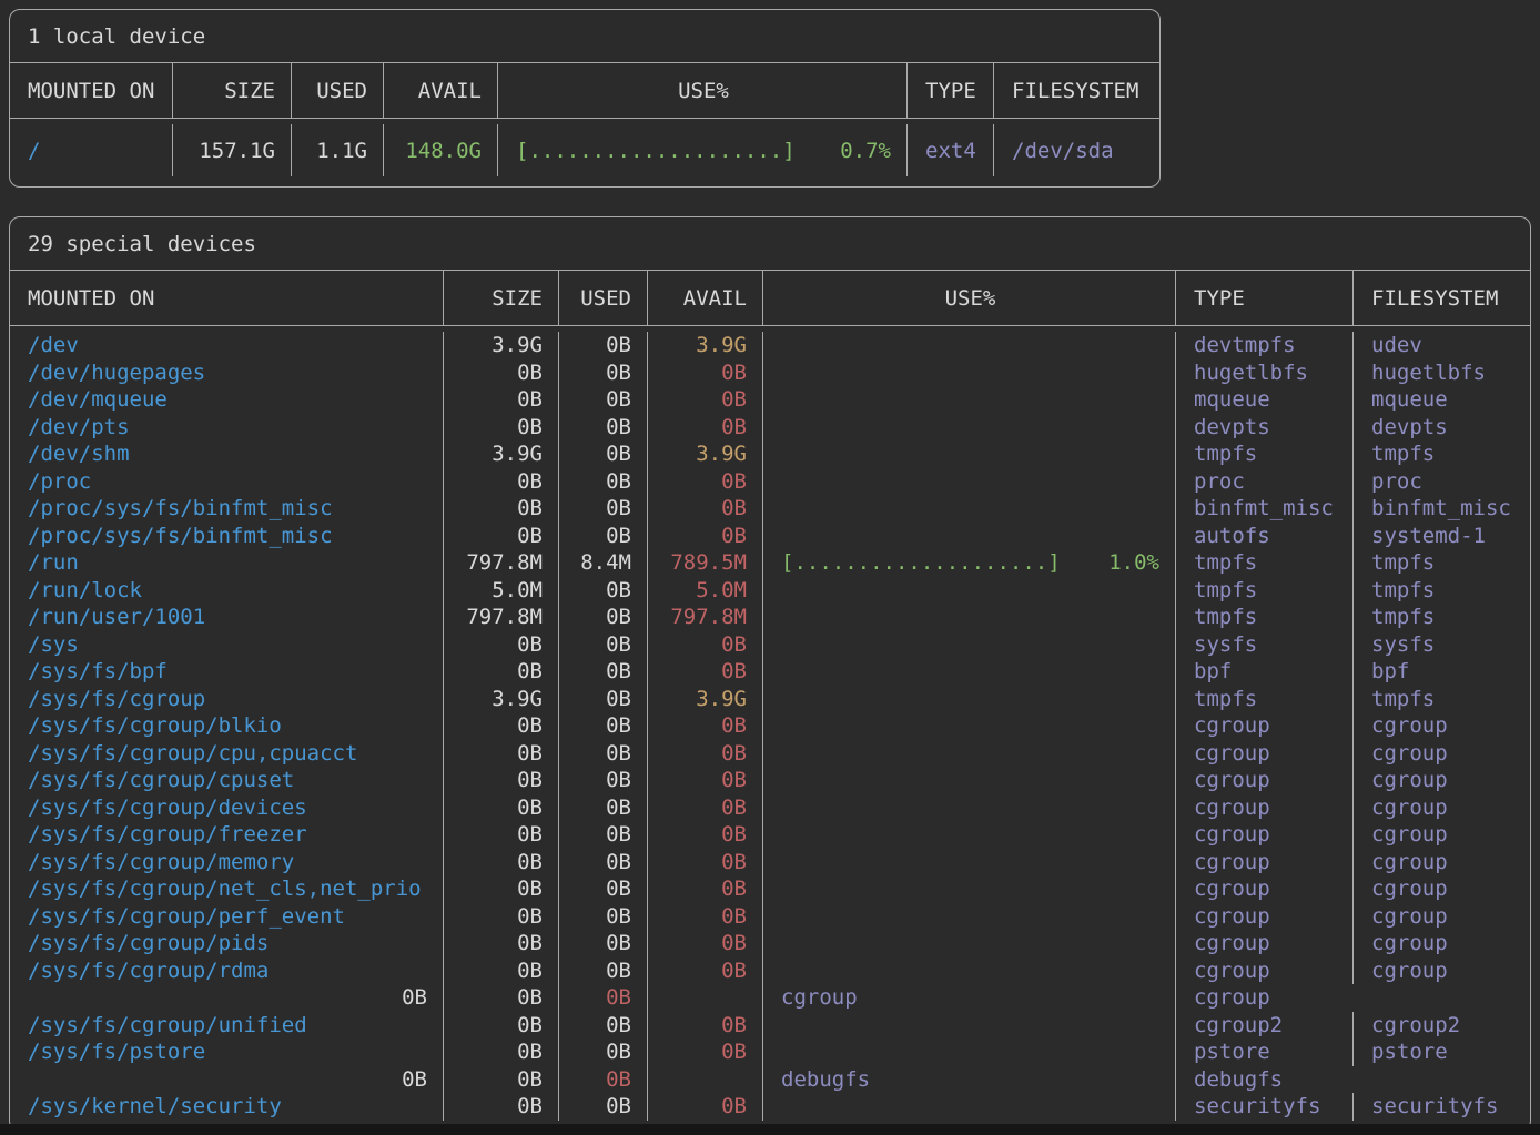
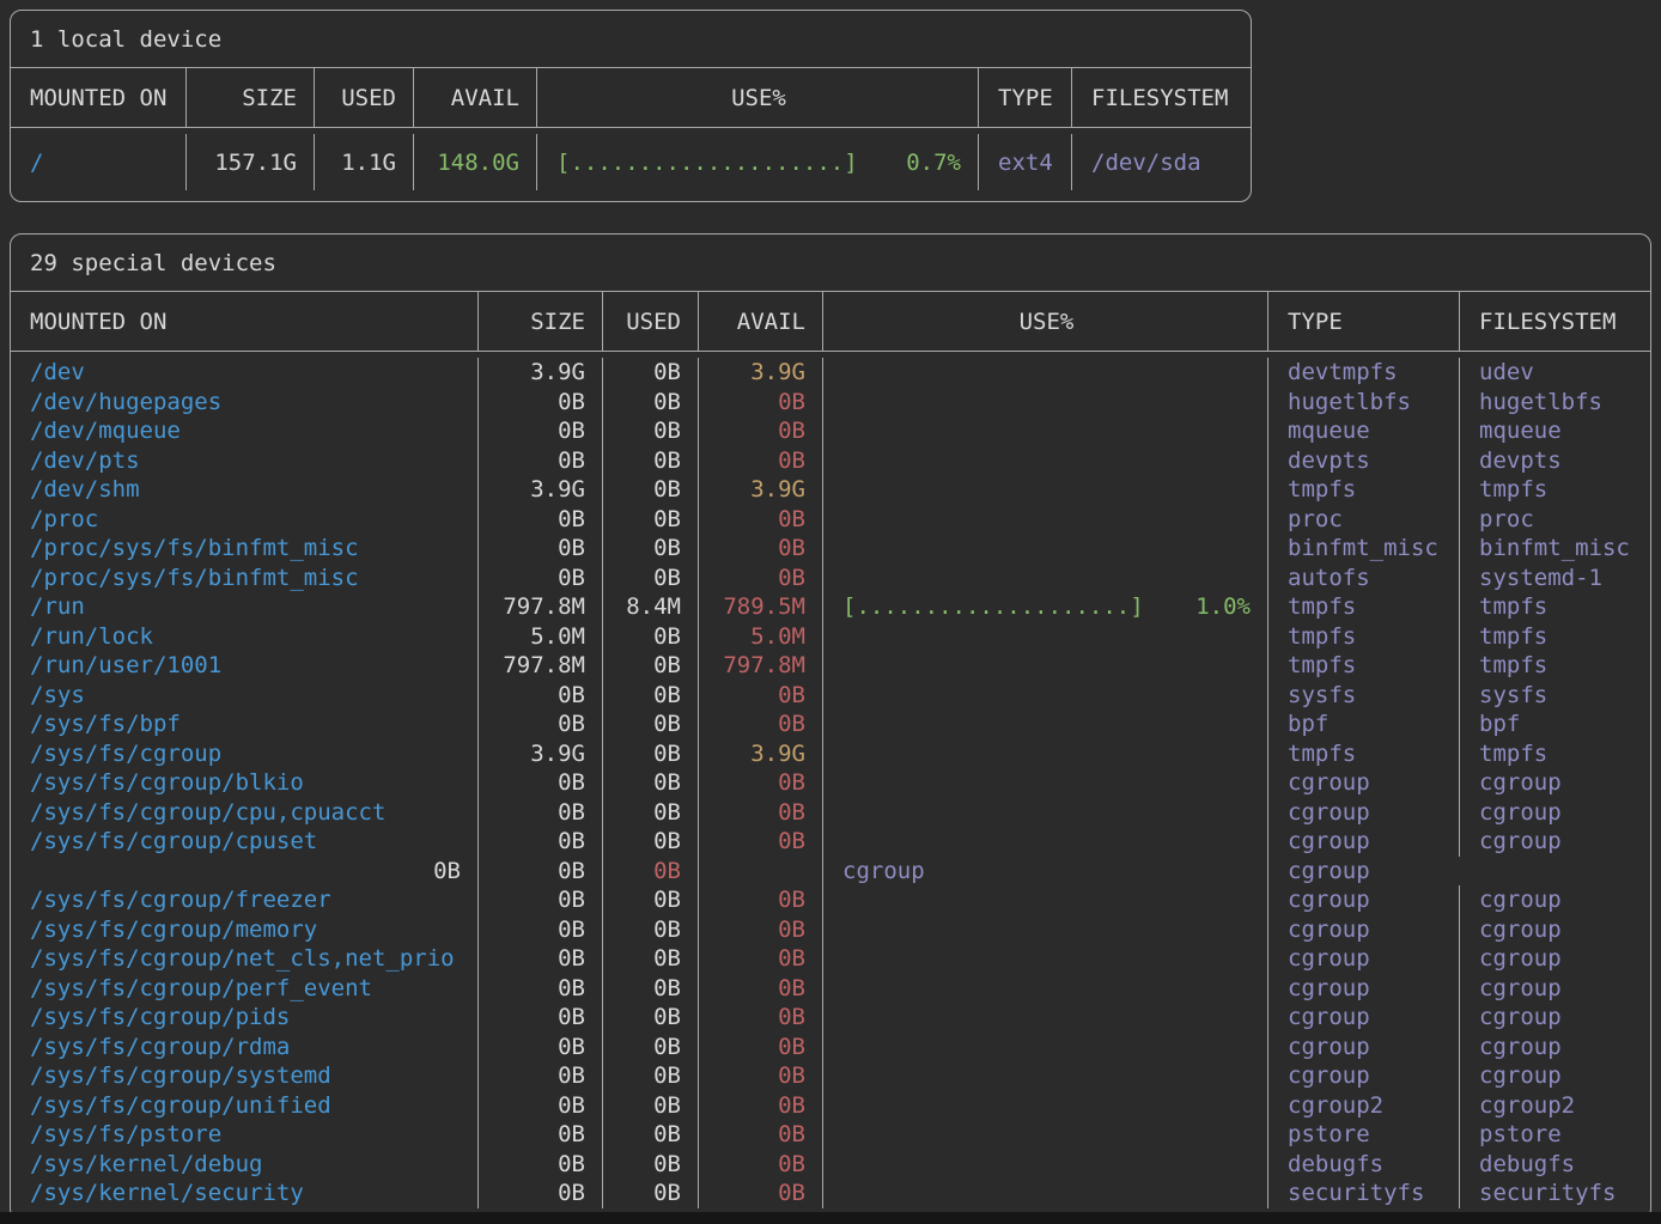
  1 local device
  MOUNTED ON
  SIZE
  USED
  AVAIL
  USE%
  TYPE
  FILESYSTEM
  /
  157.1G
  1.1G
  148.0G
  [....................]
  0.7%
  ext4
  /dev/sda
  29 special devices
  MOUNTED ON
  SIZE
  USED
  AVAIL
  USE%
  TYPE
  FILESYSTEM
  /dev
  3.9G
  0B
  3.9G
  devtmpfs
  udev
  /dev/hugepages
  0B
  0B
  0B
  hugetlbfs
  hugetlbfs
  /dev/mqueue
  0B
  0B
  0B
  mqueue
  mqueue
  /dev/pts
  0B
  0B
  0B
  devpts
  devpts
  /dev/shm
  3.9G
  0B
  3.9G
  tmpfs
  tmpfs
  /proc
  0B
  0B
  0B
  proc
  proc
  /proc/sys/fs/binfmt_misc
  0B
  0B
  0B
  binfmt_misc
  binfmt_misc
  /proc/sys/fs/binfmt_misc
  0B
  0B
  0B
  autofs
  systemd-1
  /run
  797.8M
  8.4M
  789.5M
  [....................]
  1.0%
  tmpfs
  tmpfs
  /run/lock
  5.0M
  0B
  5.0M
  tmpfs
  tmpfs
  /run/user/1001
  797.8M
  0B
  797.8M
  tmpfs
  tmpfs
  /sys
  0B
  0B
  0B
  sysfs
  sysfs
  /sys/fs/bpf
  0B
  0B
  0B
  bpf
  bpf
  /sys/fs/cgroup
  3.9G
  0B
  3.9G
  tmpfs
  tmpfs
  /sys/fs/cgroup/blkio
  0B
  0B
  0B
  cgroup
  cgroup
  /sys/fs/cgroup/cpu,cpuacct
  0B
  0B
  0B
  cgroup
  cgroup
  /sys/fs/cgroup/cpuset
  0B
  0B
  0B
  cgroup
  cgroup
- /sys/fs/cgroup/devices
  0B
  0B
  0B
  cgroup
  cgroup
  /sys/fs/cgroup/freezer
  0B
  0B
  0B
  cgroup
  cgroup
  /sys/fs/cgroup/memory
  0B
  0B
  0B
  cgroup
  cgroup
  /sys/fs/cgroup/net_cls,net_prio
  0B
  0B
  0B
  cgroup
  cgroup
  /sys/fs/cgroup/perf_event
  0B
  0B
  0B
  cgroup
  cgroup
  /sys/fs/cgroup/pids
  0B
  0B
  0B
  cgroup
  cgroup
  /sys/fs/cgroup/rdma
  0B
  0B
  0B
  cgroup
  cgroup
+ /sys/fs/cgroup/systemd
  0B
  0B
  0B
  cgroup
  cgroup
  /sys/fs/cgroup/unified
  0B
  0B
  0B
  cgroup2
  cgroup2
  /sys/fs/pstore
  0B
  0B
  0B
  pstore
  pstore
+ /sys/kernel/debug
  0B
  0B
  0B
  debugfs
  debugfs
  /sys/kernel/security
  0B
  0B
  0B
  securityfs
  securityfs
